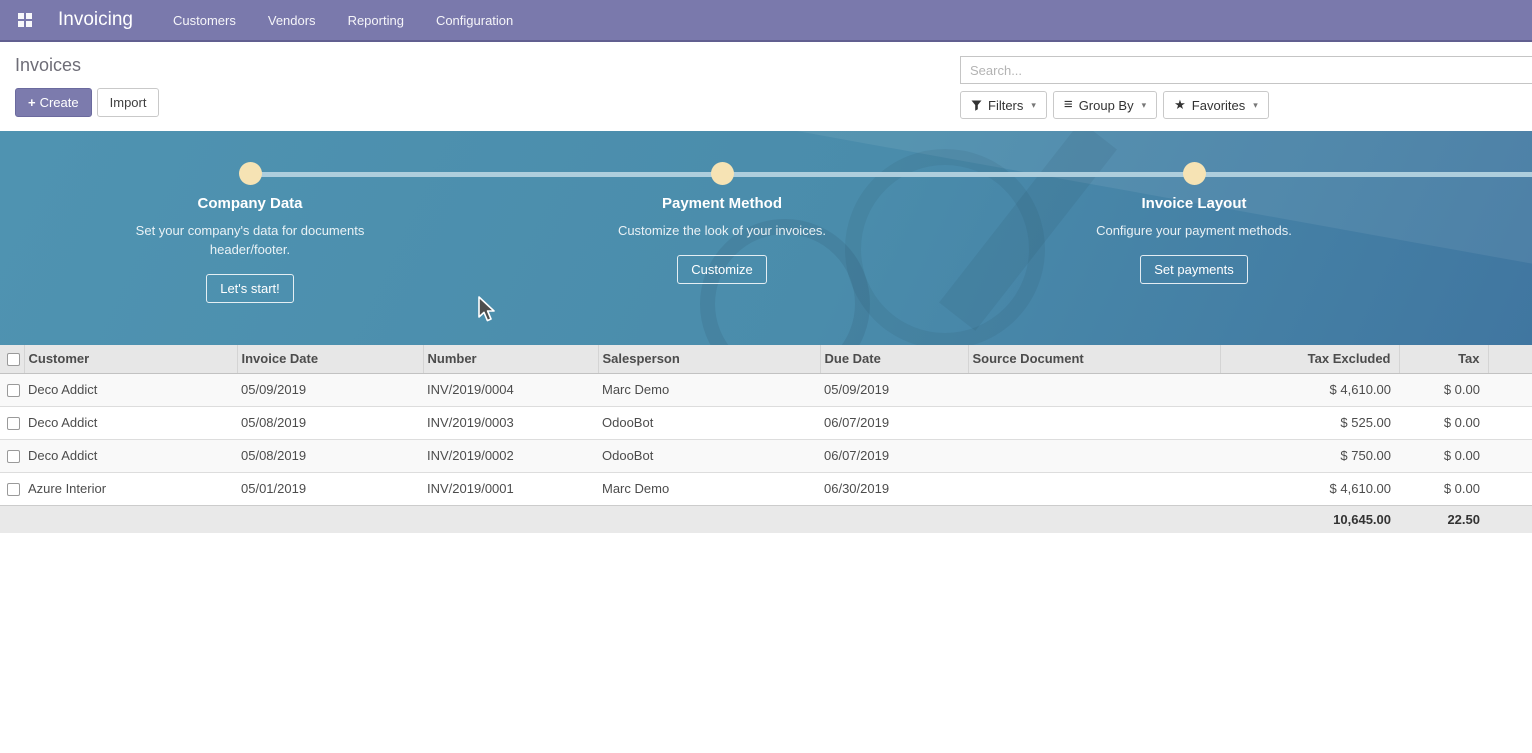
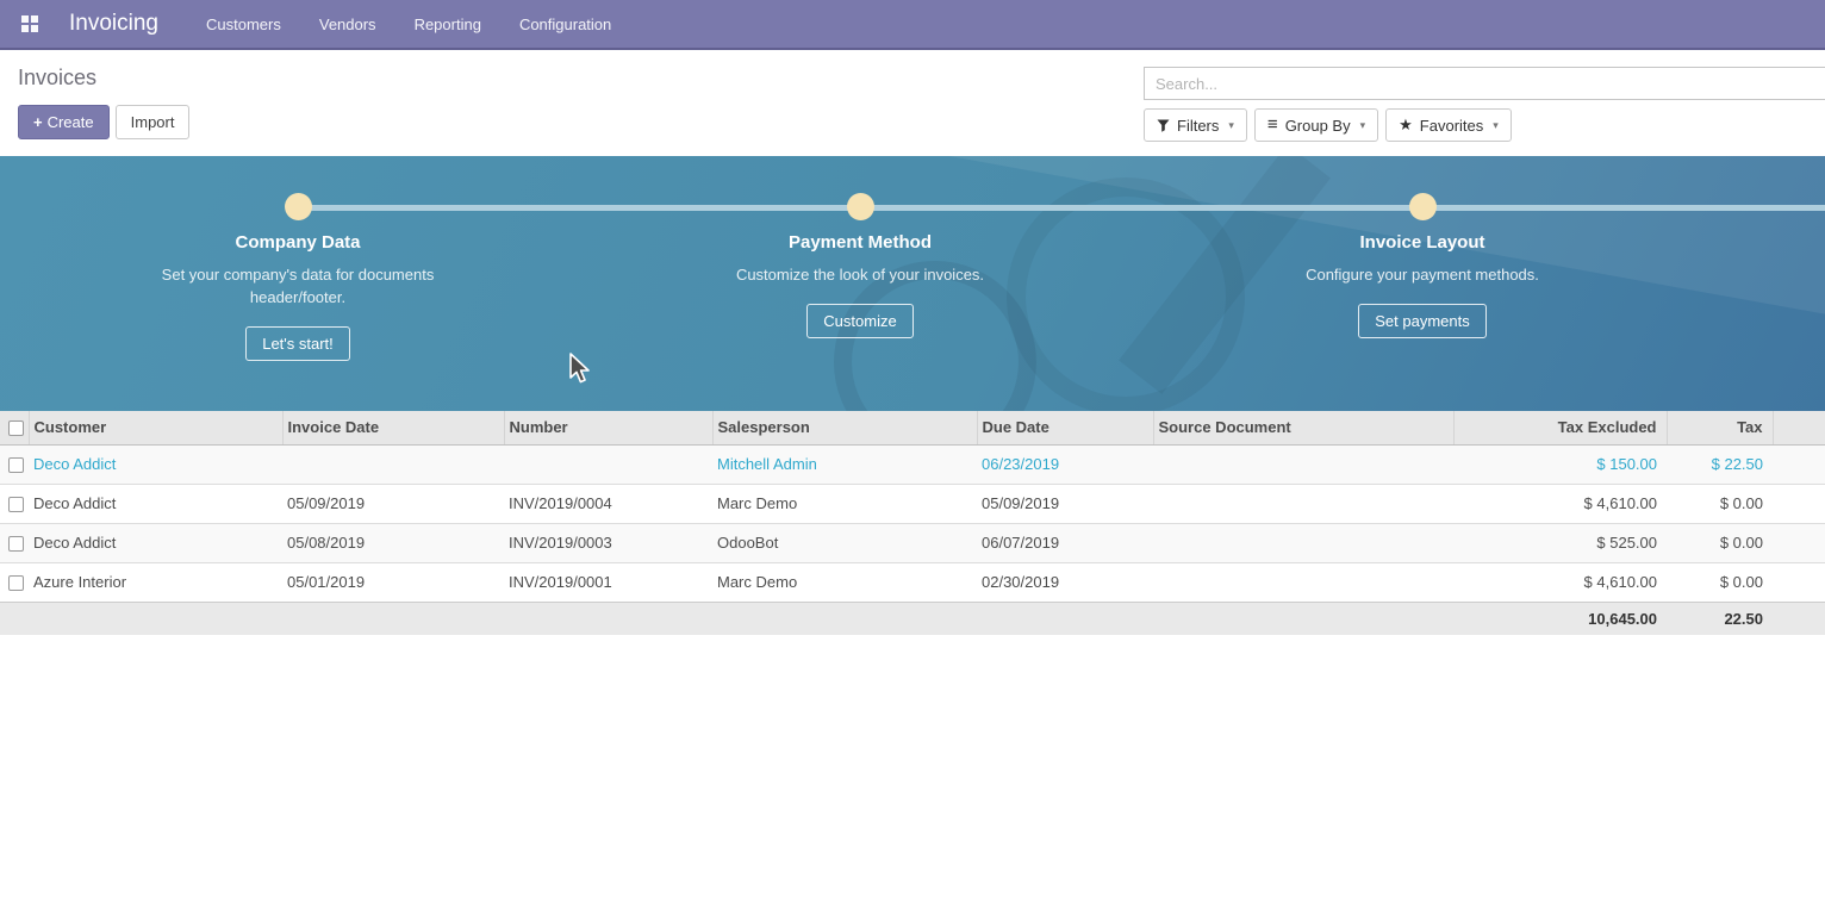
  Invoicing
  Customers
  Vendors
  Reporting
  Configuration
  Invoices
  + Create
  Import
  Search...
  Filters
  ▾
  ≡
  Group By
  ▾
  ★
  Favorites
  ▾
  Company Data
  Set your company's data for documents header/footer.
  Let's start!
  Payment Method
  Customize the look of your invoices.
  Customize
  Invoice Layout
  Configure your payment methods.
  Set payments
  	Customer	Invoice Date	Number	Salesperson	Due Date	Source Document	Tax Excluded	Tax
+ 	Deco Addict			Mitchell Admin	06/23/2019		$ 150.00	$ 22.50
  	Deco Addict	05/09/2019	INV/2019/0004	Marc Demo	05/09/2019		$ 4,610.00	$ 0.00
  	Deco Addict	05/08/2019	INV/2019/0003	OdooBot	06/07/2019		$ 525.00	$ 0.00
- 	Deco Addict	05/08/2019	INV/2019/0002	OdooBot	06/07/2019		$ 750.00	$ 0.00
- 	Azure Interior	05/01/2019	INV/2019/0001	Marc Demo	06/30/2019		$ 4,610.00	$ 0.00
+ 	Azure Interior	05/01/2019	INV/2019/0001	Marc Demo	02/30/2019		$ 4,610.00	$ 0.00
  							10,645.00	22.50
